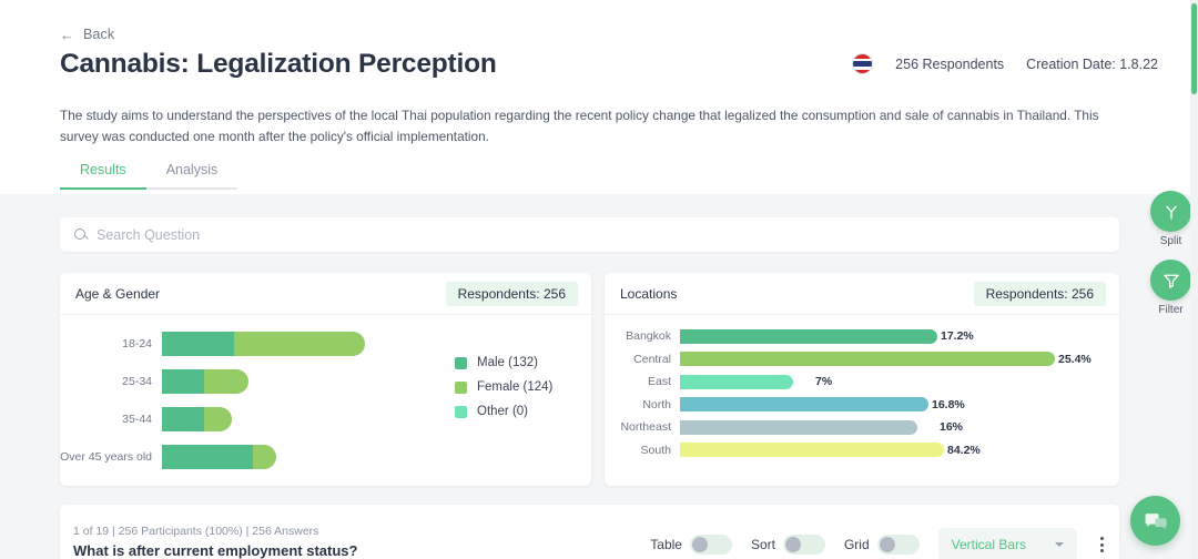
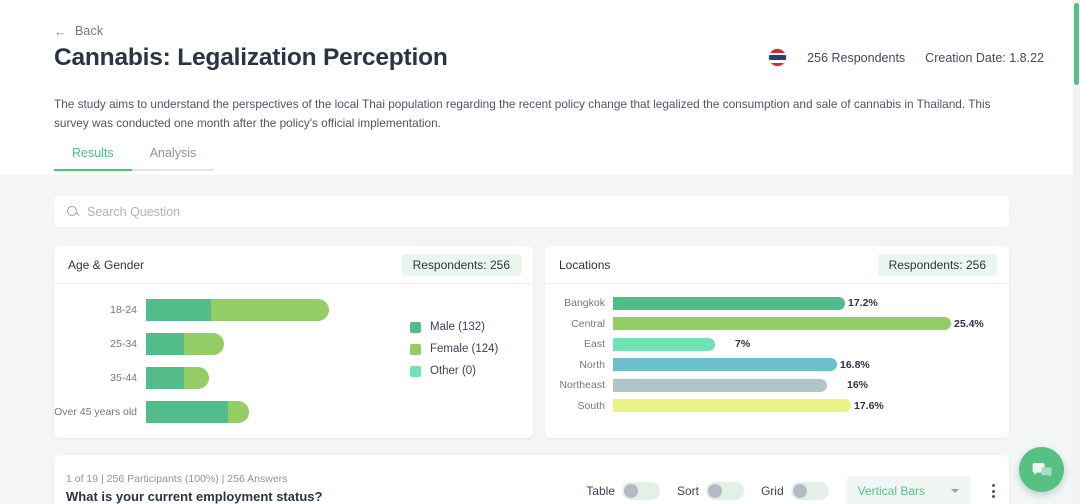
  ←
  Back
  Cannabis: Legalization Perception
  256 Respondents
  Creation Date: 1.8.22
  The study aims to understand the perspectives of the local Thai population regarding the recent policy change that legalized the consumption and sale of cannabis in Thailand. This survey was conducted one month after the policy's official implementation.
  Results
  Analysis
  Search Question
  Age & Gender
  Respondents: 256
  18-24
  25-34
  35-44
  Over 45 years old
  Male (132)
  Female (124)
  Other (0)
  Locations
  Respondents: 256
  Bangkok
  17.2%
  Central
  25.4%
  East
  7%
  North
  16.8%
  Northeast
  16%
  South
- 84.2%
+ 17.6%
  1 of 19 | 256 Participants (100%) | 256 Answers
- What is after current employment status?
+ What is your current employment status?
  Table
  Sort
  Grid
  Vertical Bars
- Split
- Filter
